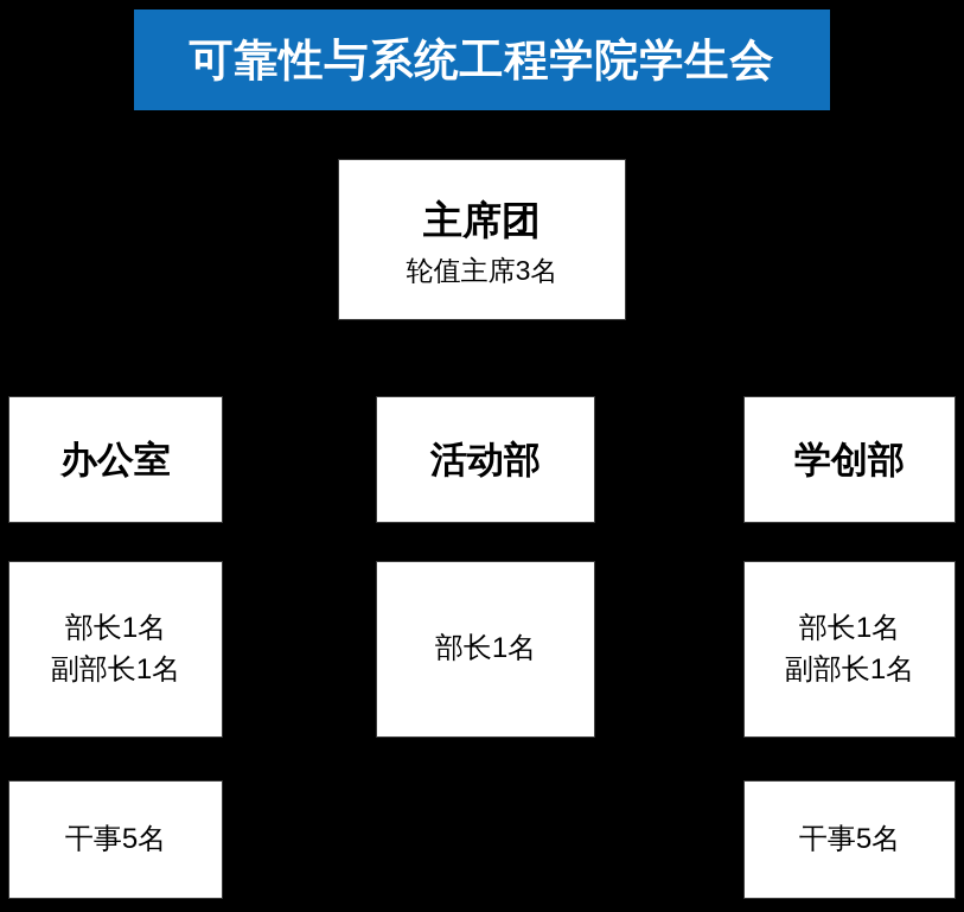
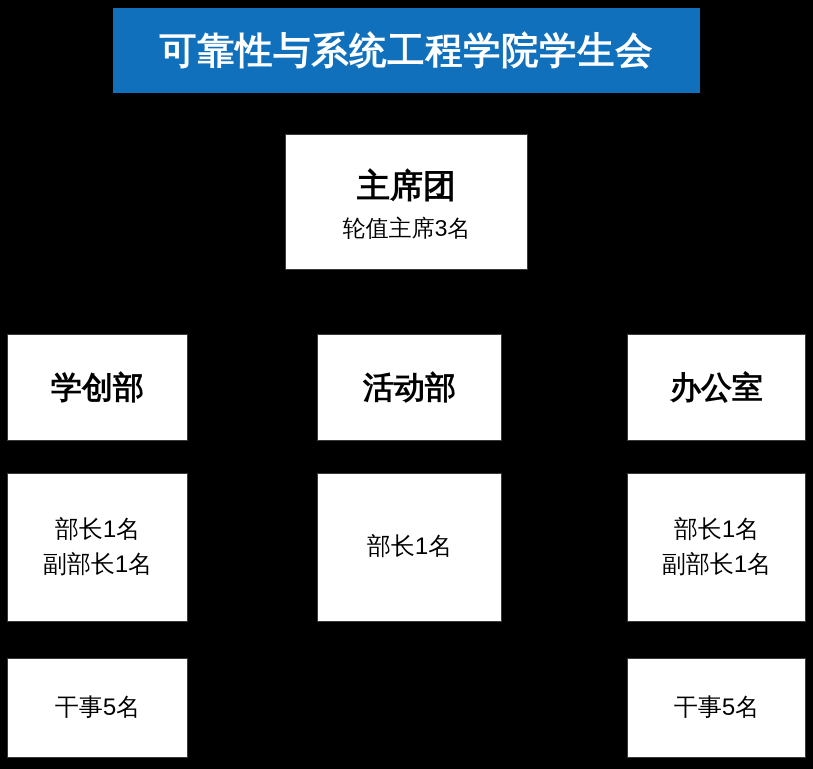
  可靠性与系统工程学院学生会
  主席团
  轮值主席3名
- 办公室
+ 学创部
  部长1名
  副部长1名
  干事5名
  活动部
  部长1名
- 学创部
+ 办公室
  部长1名
  副部长1名
  干事5名
